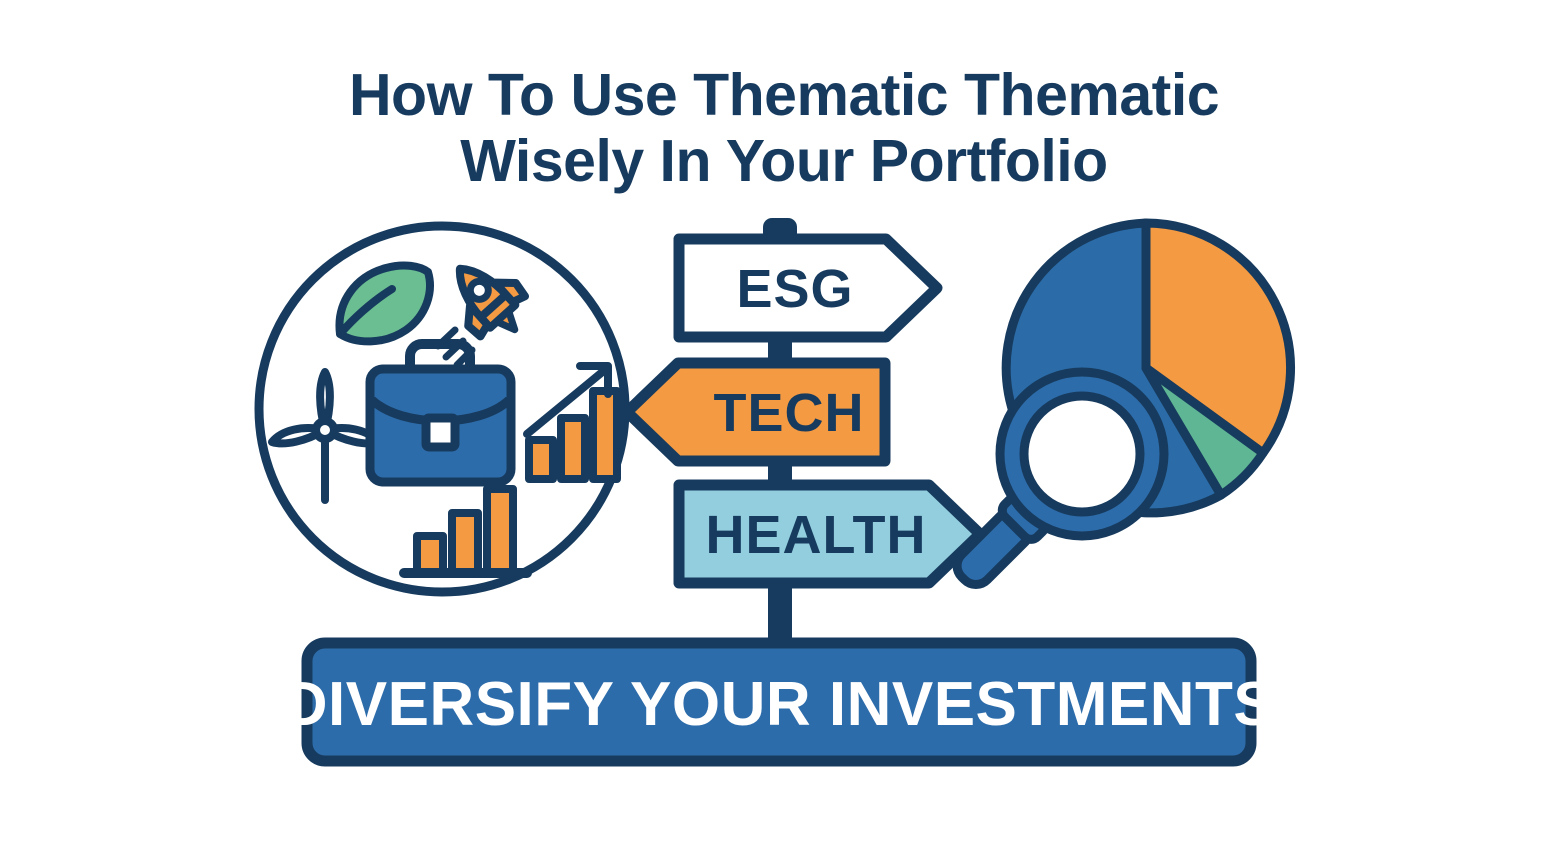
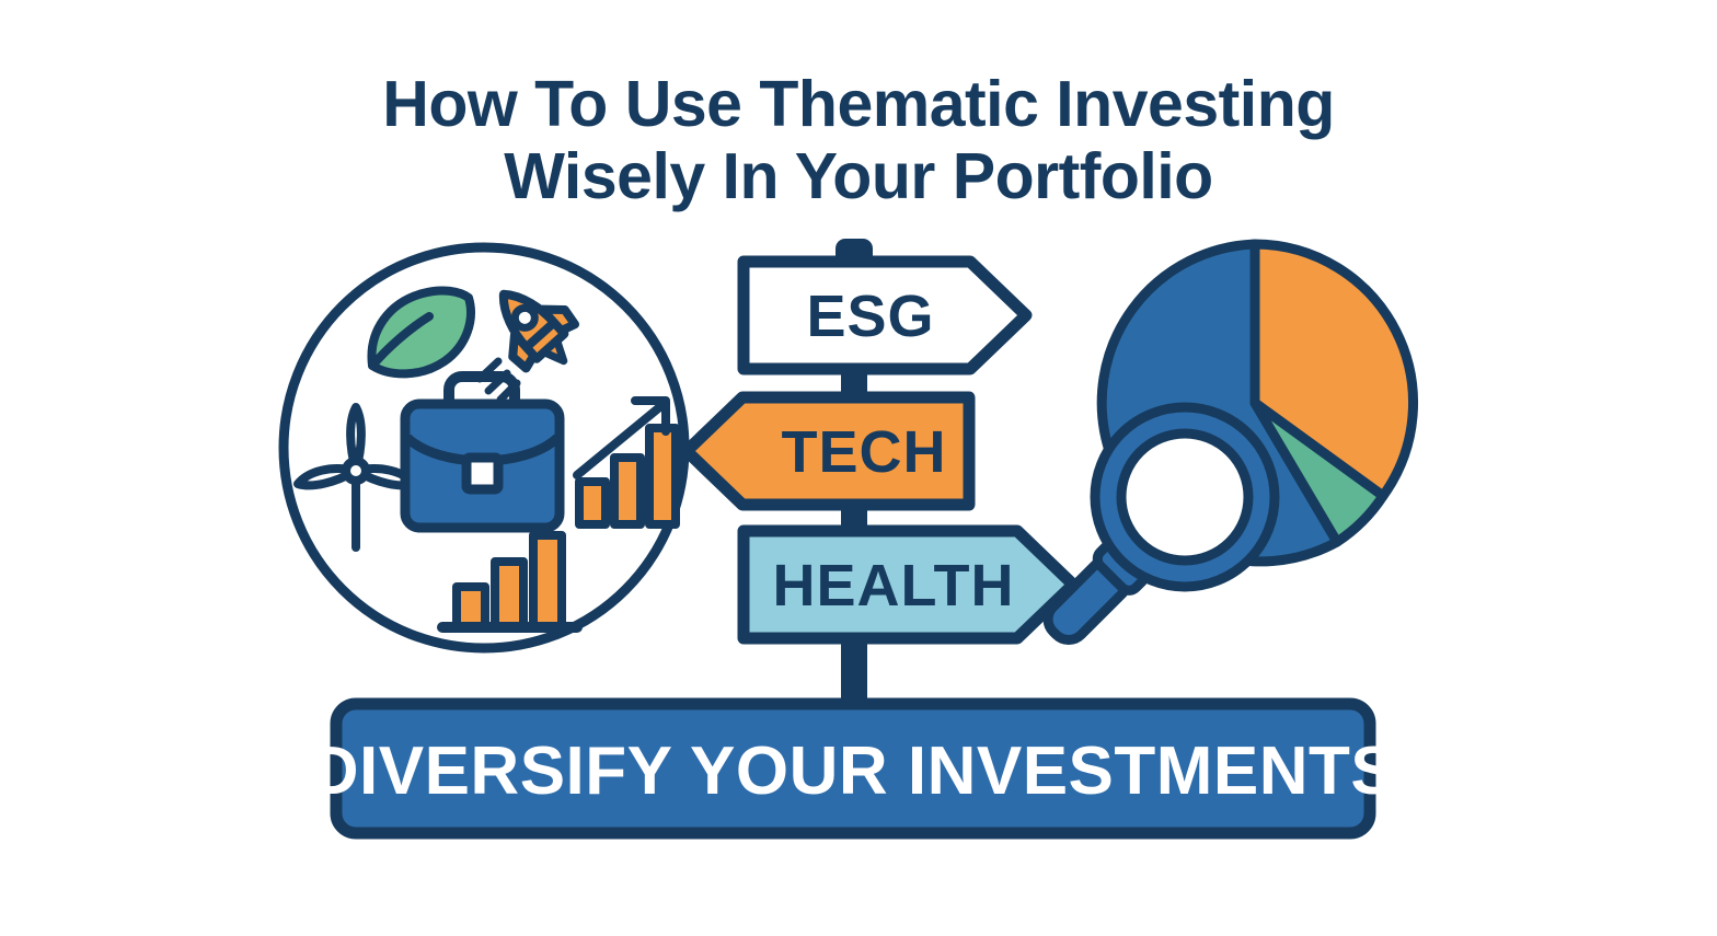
- How To Use Thematic Thematic
+ How To Use Thematic Investing
  Wisely In Your Portfolio
  ESG
  TECH
  HEALTH
  DIVERSIFY YOUR INVESTMENTS
